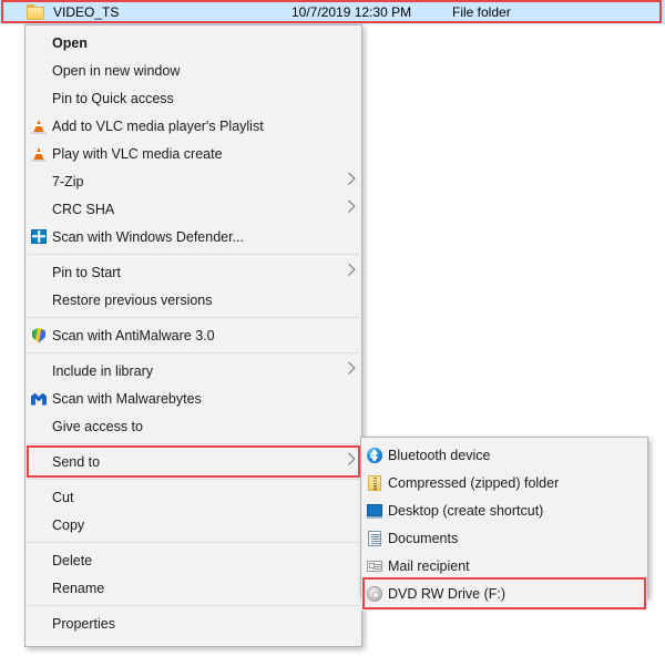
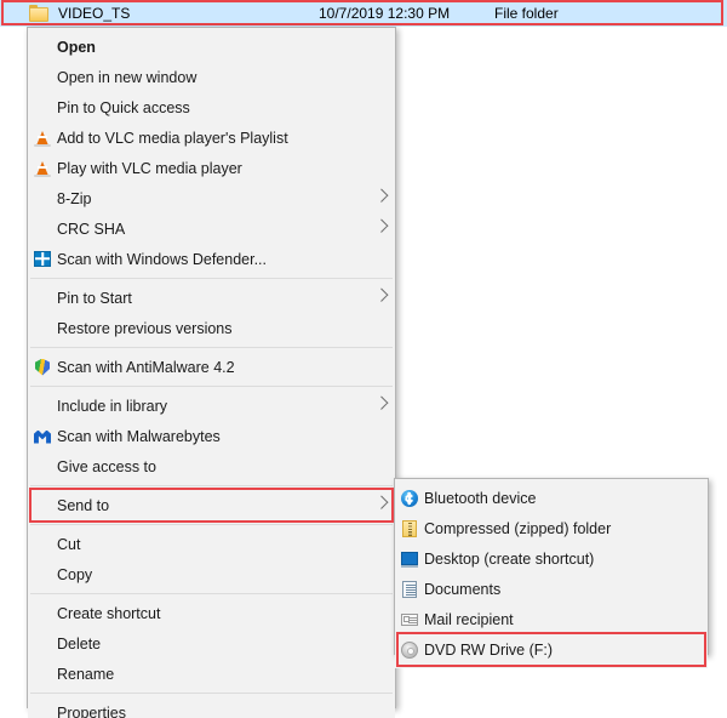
  VIDEO_TS
  10/7/2019 12:30 PM
  File folder
  Open
  Open in new window
  Pin to Quick access
  Add to VLC media player's Playlist
- Play with VLC media create
+ Play with VLC media player
- 7-Zip
+ 8-Zip
  CRC SHA
  Scan with Windows Defender...
  Pin to Start
  Restore previous versions
- Scan with AntiMalware 3.0
+ Scan with AntiMalware 4.2
  Include in library
  Scan with Malwarebytes
  Give access to
  Send to
  Cut
  Copy
+ Create shortcut
  Delete
  Rename
  Properties
  Bluetooth device
  Compressed (zipped) folder
  Desktop (create shortcut)
  Documents
  Mail recipient
  DVD RW Drive (F:)
